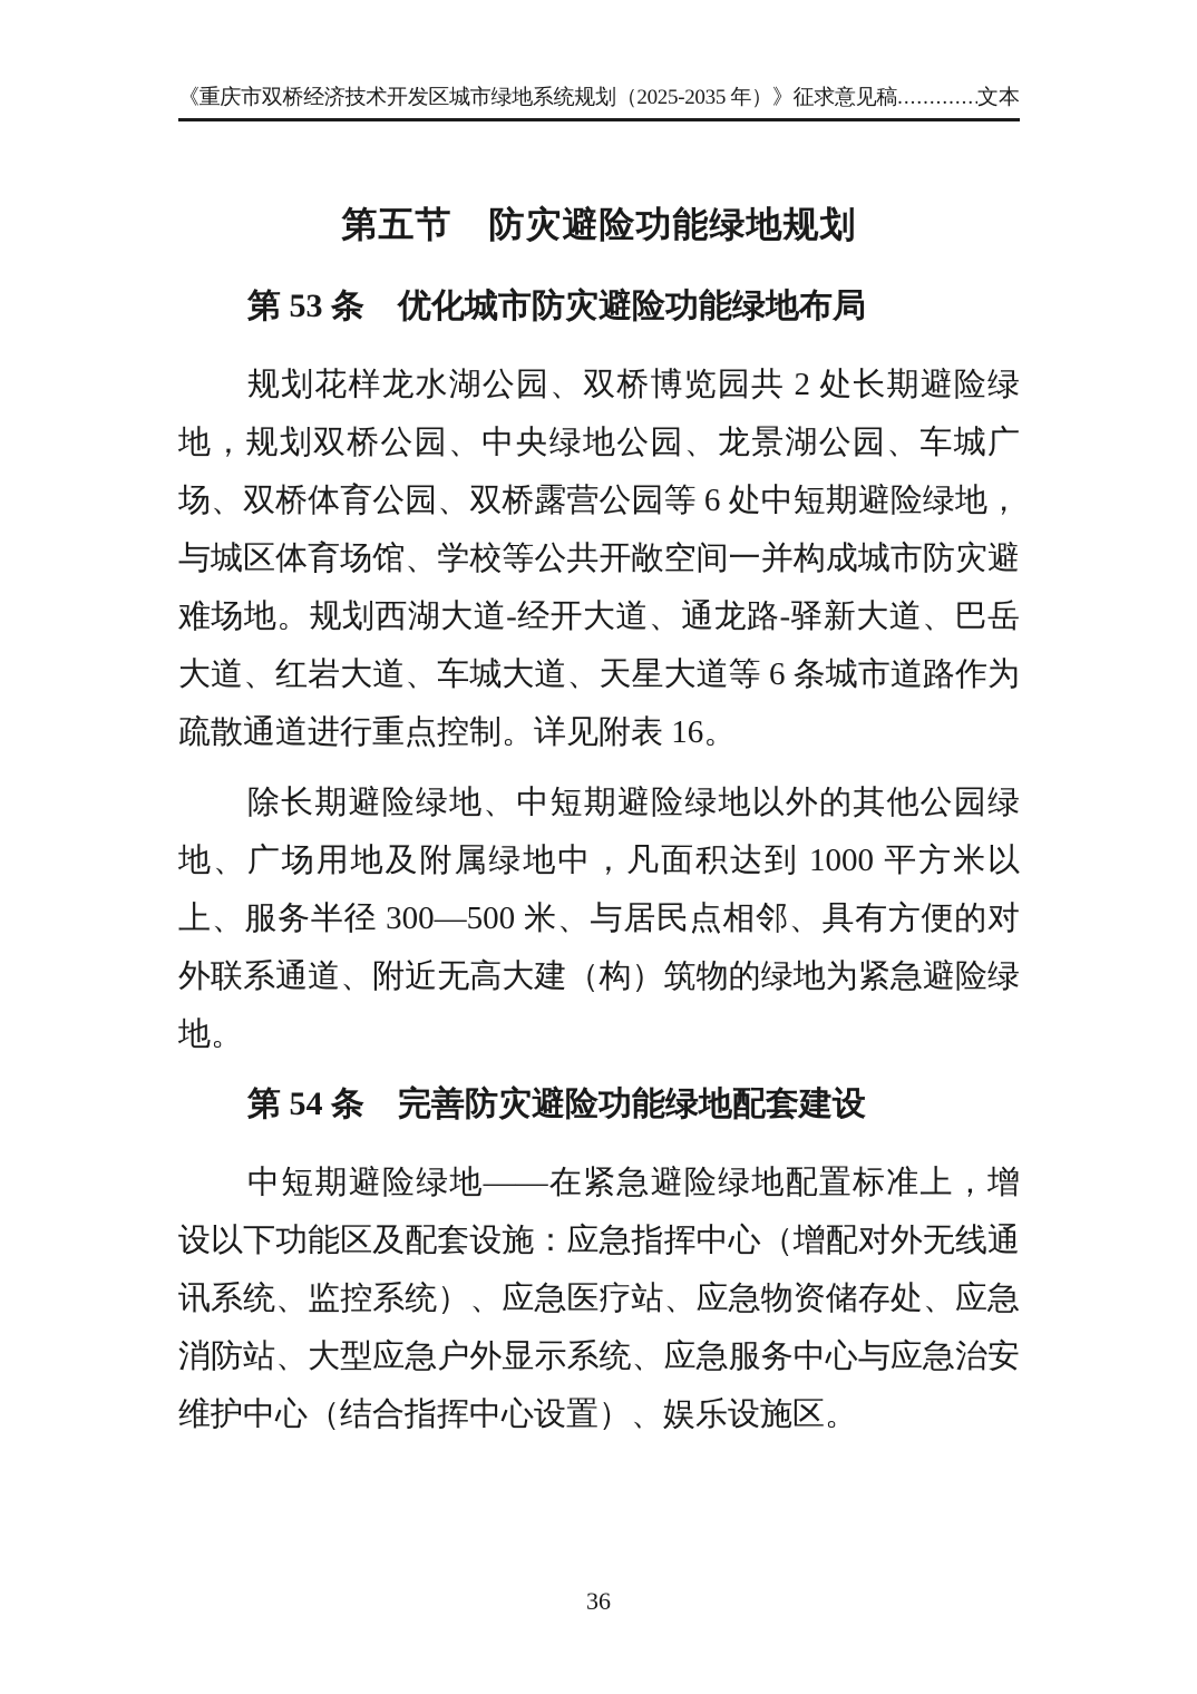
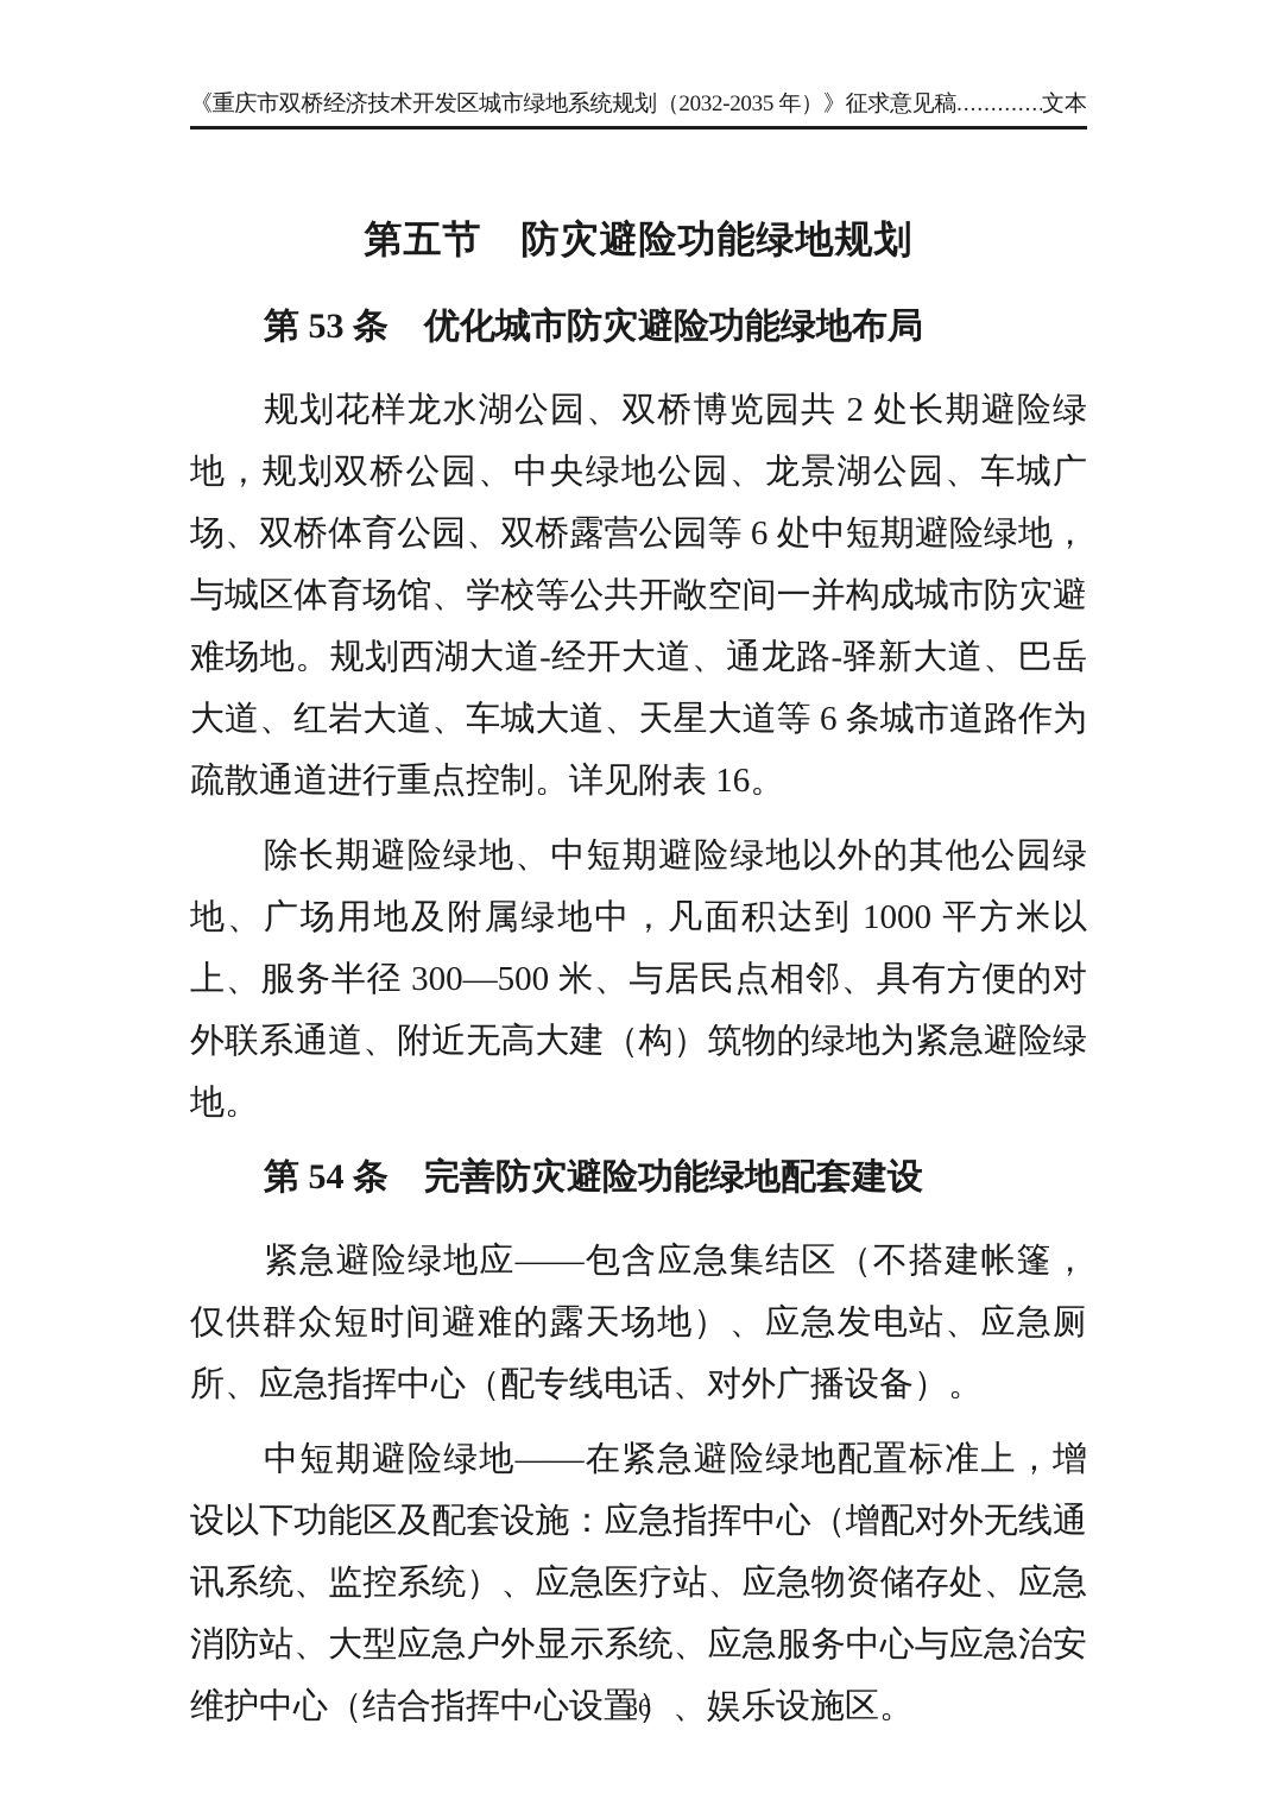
- 《重庆市双桥经济技术开发区城市绿地系统规划（2025-2035 年）》征求意见稿
+ 《重庆市双桥经济技术开发区城市绿地系统规划（2032-2035 年）》征求意见稿
  文本
  第五节 防灾避险功能绿地规划
  第 53 条 优化城市防灾避险功能绿地布局
  规划花样龙水湖公园、双桥博览园共 2 处长期避险绿地，规划双桥公园、中央绿地公园、龙景湖公园、车城广场、双桥体育公园、双桥露营公园等 6 处中短期避险绿地，与城区体育场馆、学校等公共开敞空间一并构成城市防灾避难场地。规划西湖大道-经开大道、通龙路-驿新大道、巴岳大道、红岩大道、车城大道、天星大道等 6 条城市道路作为疏散通道进行重点控制。详见附表 16。
  除长期避险绿地、中短期避险绿地以外的其他公园绿地、广场用地及附属绿地中，凡面积达到 1000 平方米以上、服务半径 300—500 米、与居民点相邻、具有方便的对外联系通道、附近无高大建（构）筑物的绿地为紧急避险绿地。
  第 54 条 完善防灾避险功能绿地配套建设
+ 紧急避险绿地应——包含应急集结区（不搭建帐篷，仅供群众短时间避难的露天场地）、应急发电站、应急厕所、应急指挥中心（配专线电话、对外广播设备）。
  中短期避险绿地——在紧急避险绿地配置标准上，增设以下功能区及配套设施：应急指挥中心（增配对外无线通讯系统、监控系统）、应急医疗站、应急物资储存处、应急消防站、大型应急户外显示系统、应急服务中心与应急治安维护中心（结合指挥中心设置）、娱乐设施区。
  36
